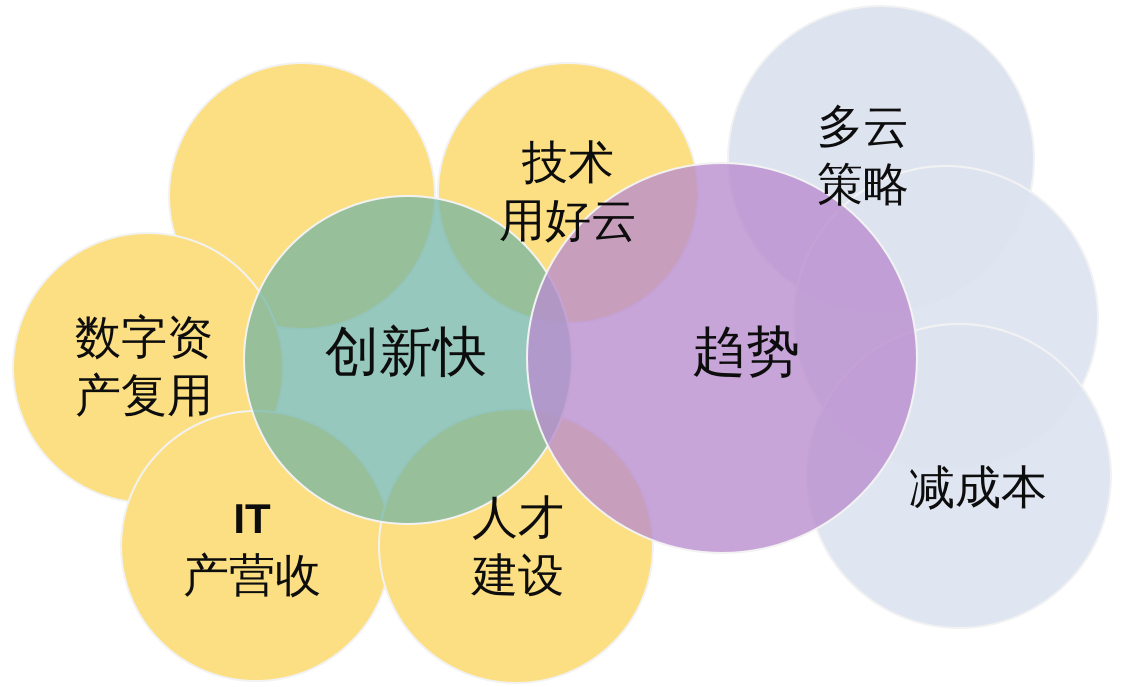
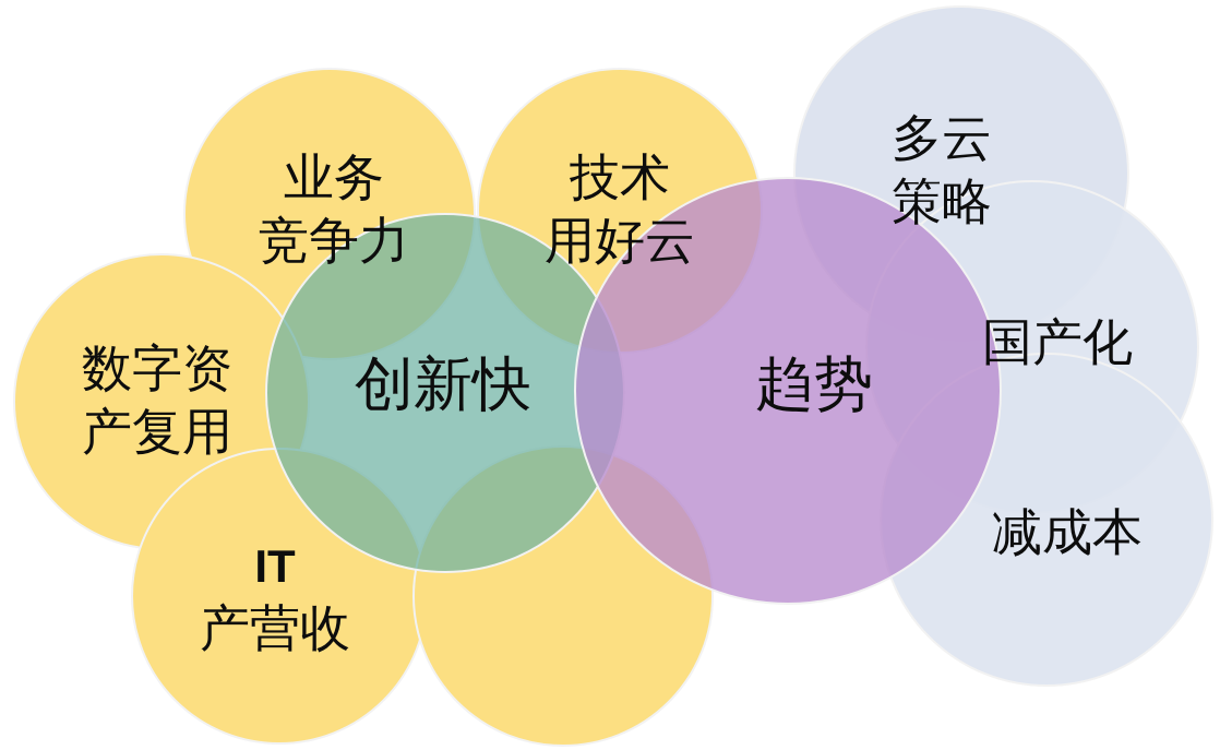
+ 业务竞争力
  技术用好云
  数字资产复用
  IT 产营收
- 人才建设
  创新快
  多云策略
+ 国产化
  减成本
  趋势
